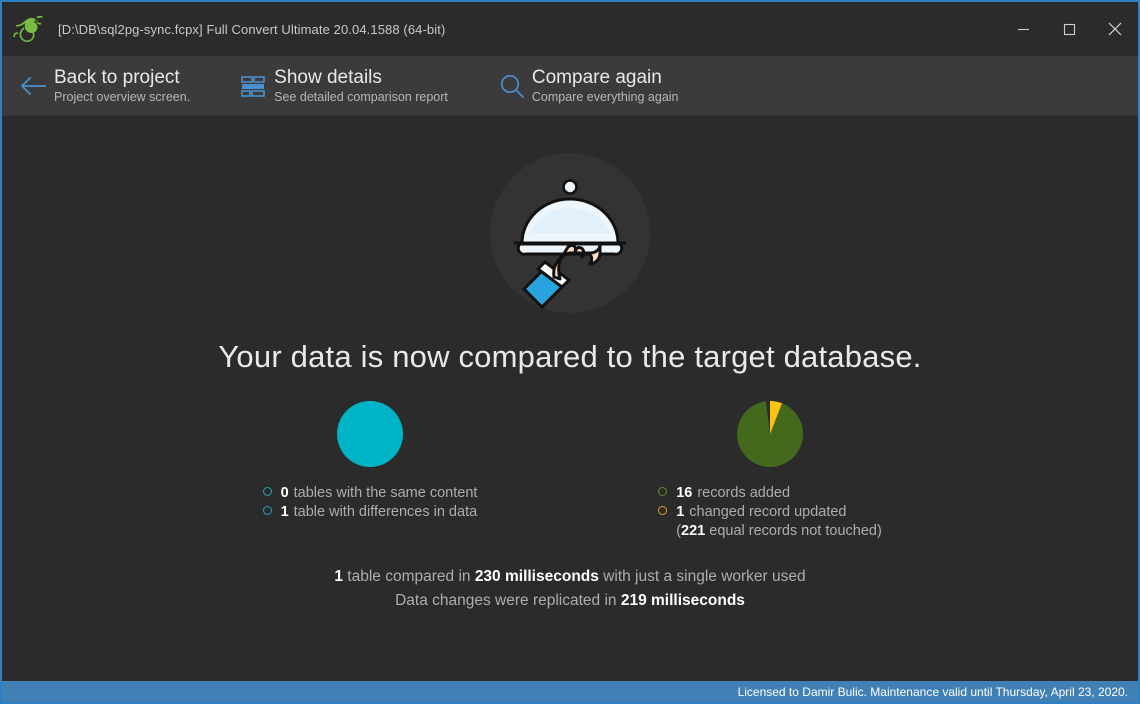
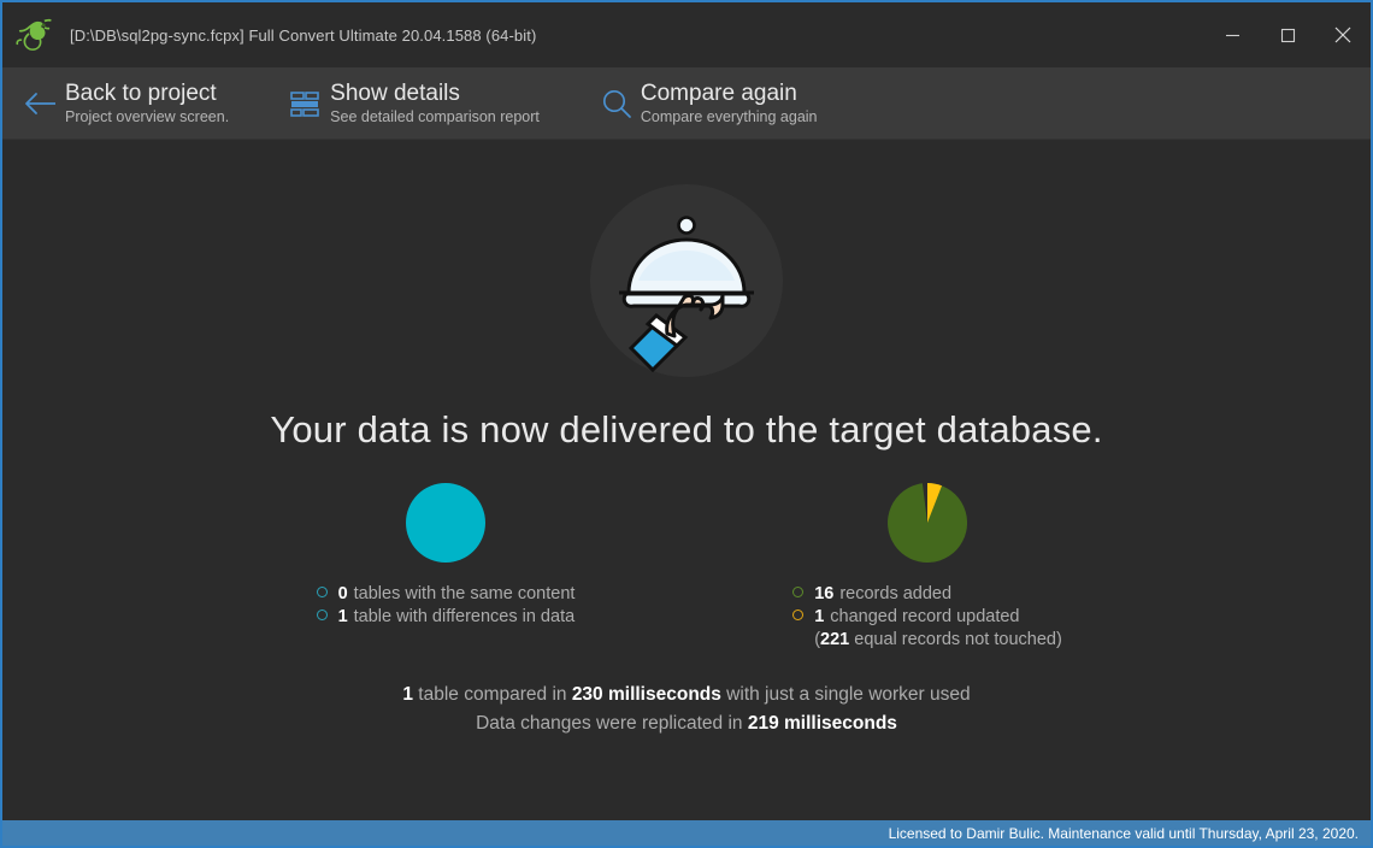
  [D:\DB\sql2pg-sync.fcpx] Full Convert Ultimate 20.04.1588 (64-bit)
  Back to project
  Project overview screen.
  Show details
  See detailed comparison report
  Compare again
  Compare everything again
- Your data is now compared to the target database.
+ Your data is now delivered to the target database.
  0
  tables with the same content
  1
  table with differences in data
  16
  records added
  1
  changed record updated
  (221 equal records not touched)
  1 table compared in 230 milliseconds with just a single worker used
  Data changes were replicated in 219 milliseconds
  Licensed to Damir Bulic. Maintenance valid until Thursday, April 23, 2020.
